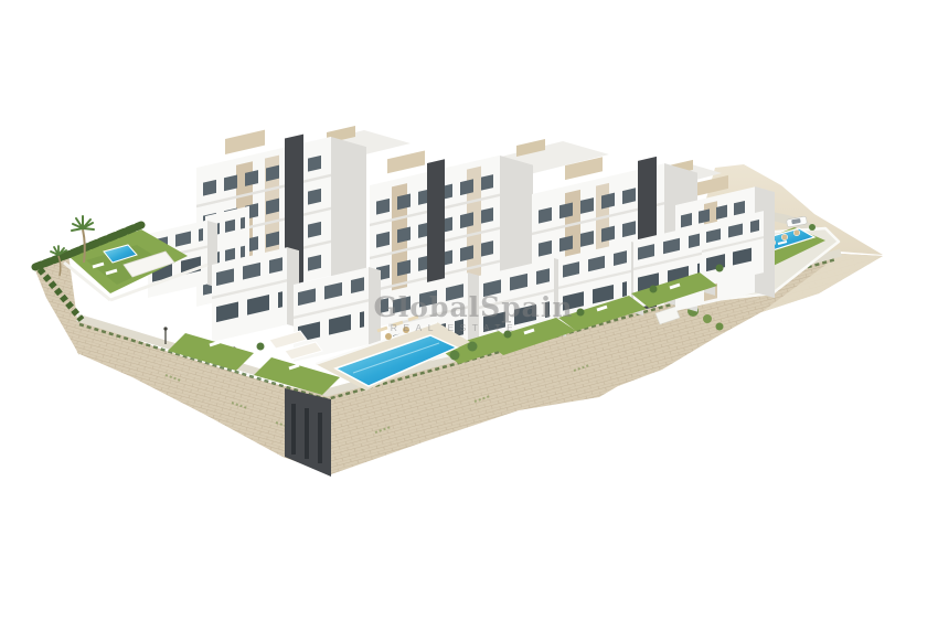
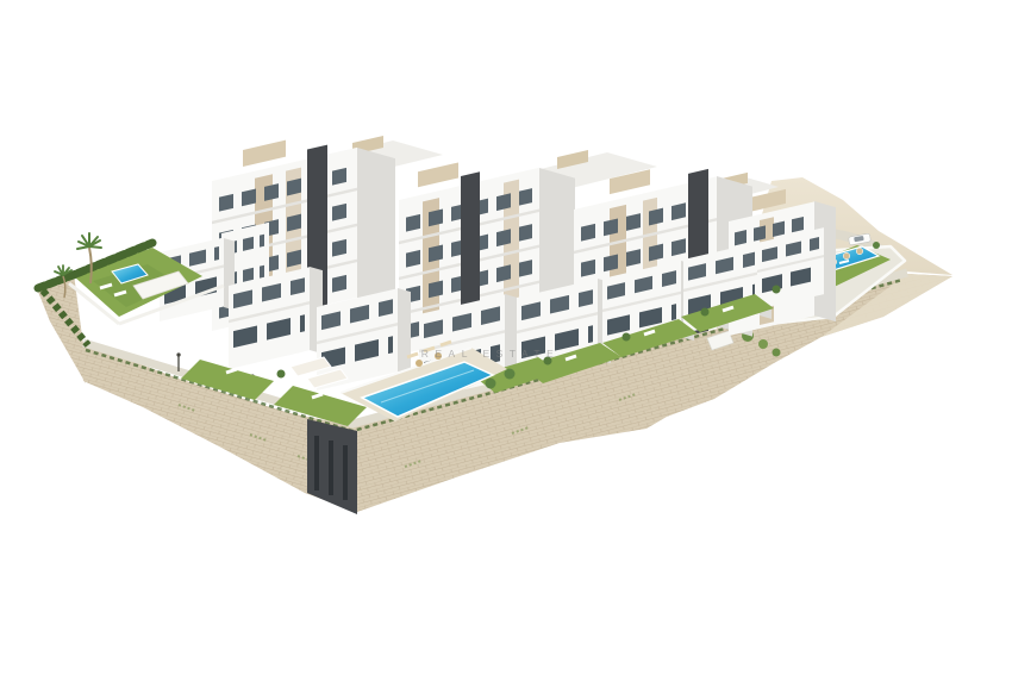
- GlobalSpain
  REAL ESTATE
